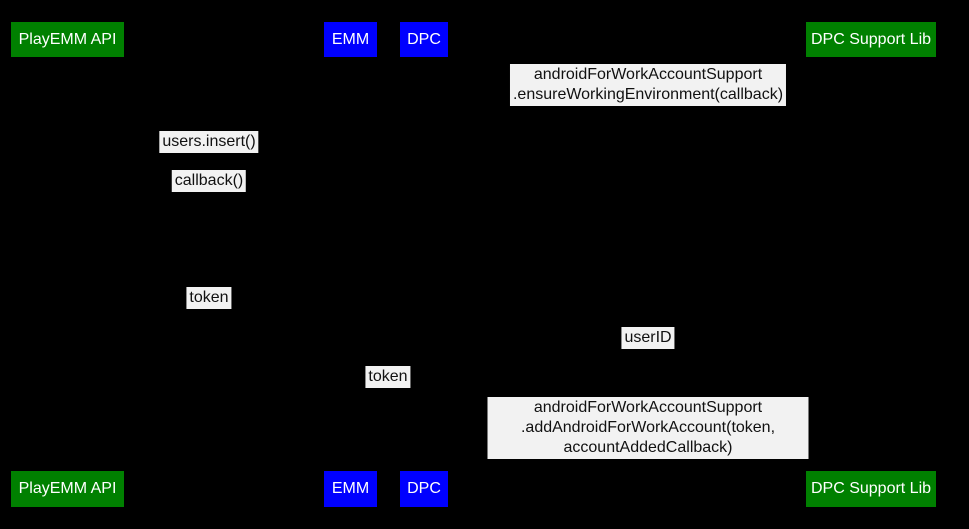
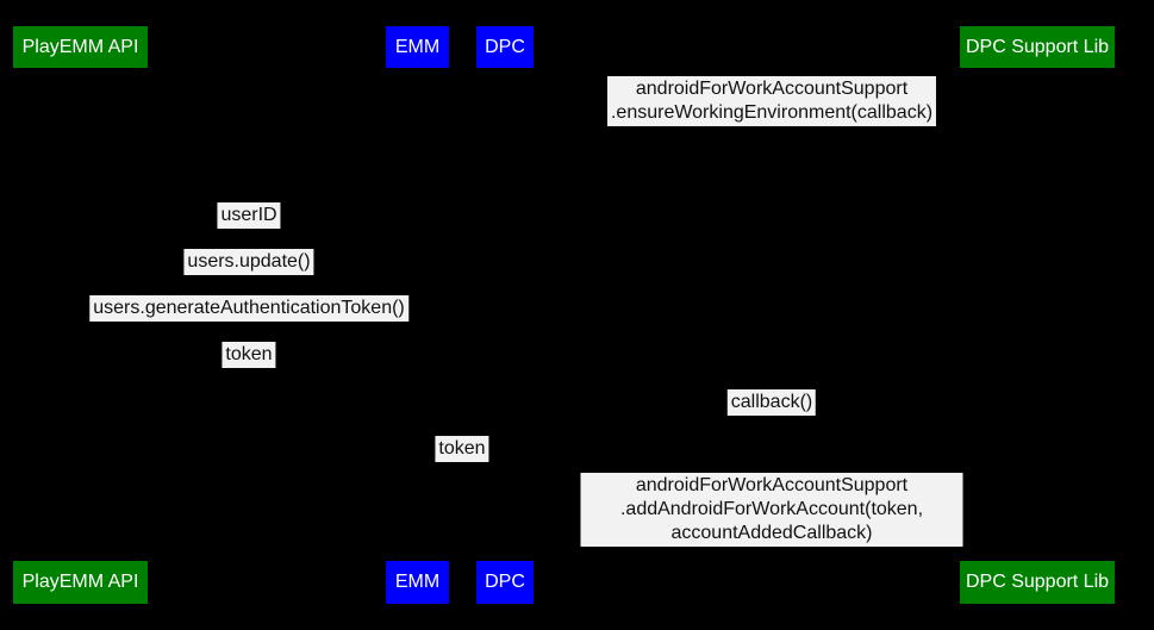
  PlayEMM API
  EMM
  DPC
  DPC Support Lib
  androidForWorkAccountSupport
  .ensureWorkingEnvironment(callback)
- users.insert()
- callback()
+ userID
+ users.update()
+ users.generateAuthenticationToken()
  token
- userID
+ callback()
  token
  androidForWorkAccountSupport
  .addAndroidForWorkAccount(token, accountAddedCallback)
  PlayEMM API
  EMM
  DPC
  DPC Support Lib
